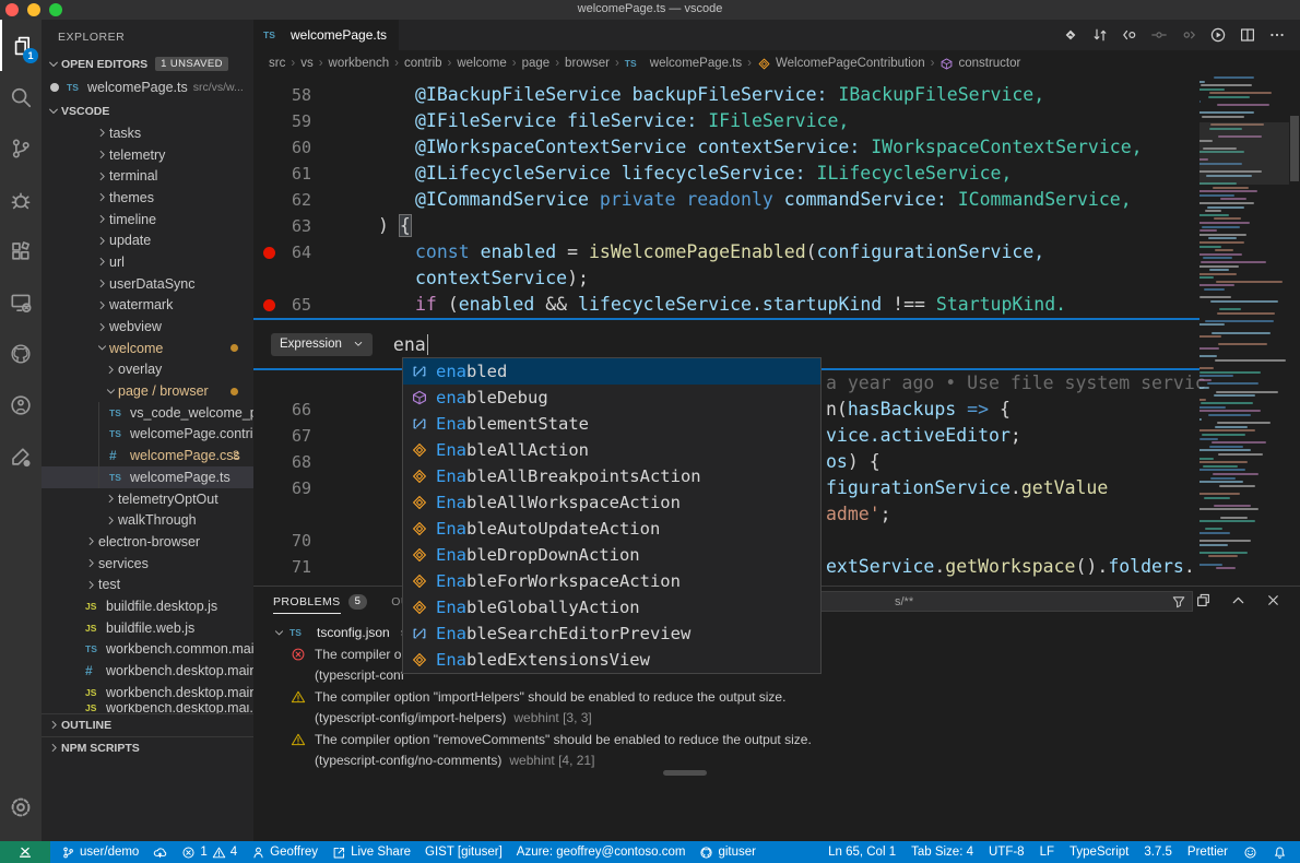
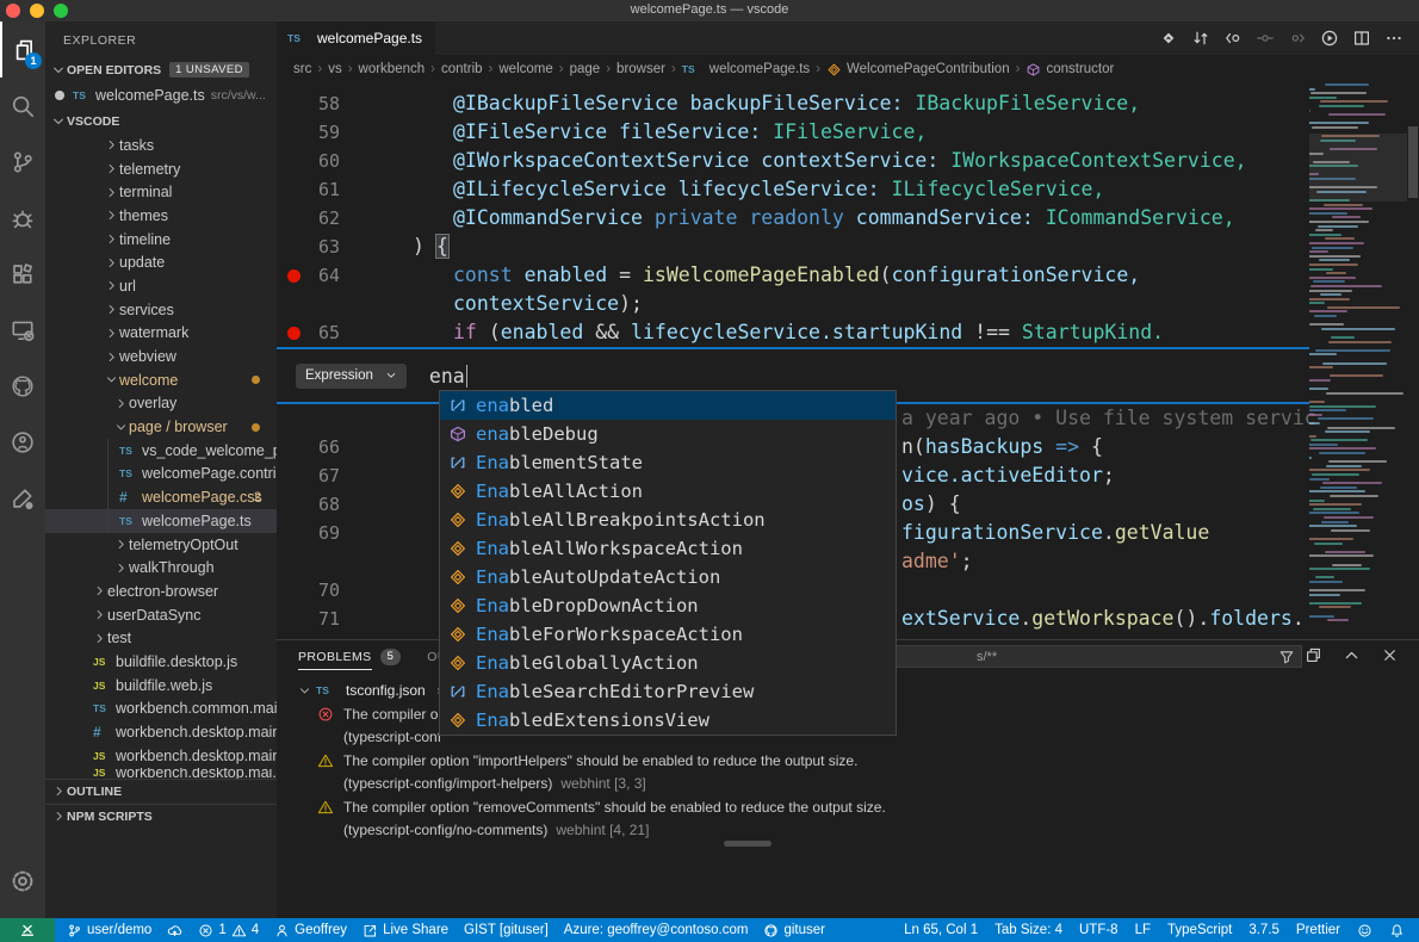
  welcomePage.ts — vscode
  1
  EXPLORER
  OPEN EDITORS
  1 UNSAVED
  TS
  welcomePage.ts
  src/vs/w...
  VSCODE
  tasks
  telemetry
  terminal
  themes
  timeline
  update
  url
- userDataSync
+ services
  watermark
  webview
  welcome
  overlay
  page / browser
  TS
  vs_code_welcome_
  TS
  welcomePage.contri
  #
  welcomePage.css
  2
  TS
  welcomePage.ts
  telemetryOptOut
  walkThrough
  electron-browser
- services
+ userDataSync
  test
  JS
  buildfile.desktop.js
  JS
  buildfile.web.js
  TS
  workbench.common.ma
  #
  workbench.desktop.mai
  JS
  workbench.desktop.mai
  JS
  workbench.desktop.mai.
  OUTLINE
  NPM SCRIPTS
  TS
  welcomePage.ts
  src
  ›
  vs
  ›
  workbench
  ›
  contrib
  ›
  welcome
  ›
  page
  ›
  browser
  ›
  TS
  welcomePage.ts
  ›
  WelcomePageContribution
  ›
  constructor
  58
  @IBackupFileService backupFileService: IBackupFileService,
  59
  @IFileService fileService: IFileService,
  60
  @IWorkspaceContextService contextService: IWorkspaceContextService,
  61
  @ILifecycleService lifecycleService: ILifecycleService,
  62
  @ICommandService private readonly commandService: ICommandService,
  63
  ) {
  64
  const enabled = isWelcomePageEnabled(configurationService,
  contextService);
  65
  if (enabled && lifecycleService.startupKind !== StartupKind.
  Expression
  ena
  a year ago • Use file system servic
  66
  n(hasBackups => {
  67
  vice.activeEditor;
  68
  os) {
  69
  figurationService.getValue
  adme';
  70
  71
  extService.getWorkspace().folders.
  enabled
  enableDebug
  EnablementState
  EnableAllAction
  EnableAllBreakpointsAction
  EnableAllWorkspaceAction
  EnableAutoUpdateAction
  EnableDropDownAction
  EnableForWorkspaceAction
  EnableGloballyAction
  EnableSearchEditorPreview
  EnabledExtensionsView
  PROBLEMS
  5
  s/**
  TS
  tsconfig.json
  The compiler o
  (typescript-conf
  The compiler option "importHelpers" should be enabled to reduce the output size.
  (typescript-config/import-helpers)
  webhint [3, 3]
  The compiler option "removeComments" should be enabled to reduce the output size.
  (typescript-config/no-comments)
  webhint [4, 21]
  user/demo
  1
  4
  Geoffrey
  Live Share
  GIST [gituser]
  Azure: geoffrey@contoso.com
  gituser
  Ln 65, Col 1
  Tab Size: 4
  UTF-8
  LF
  TypeScript
  3.7.5
  Prettier
